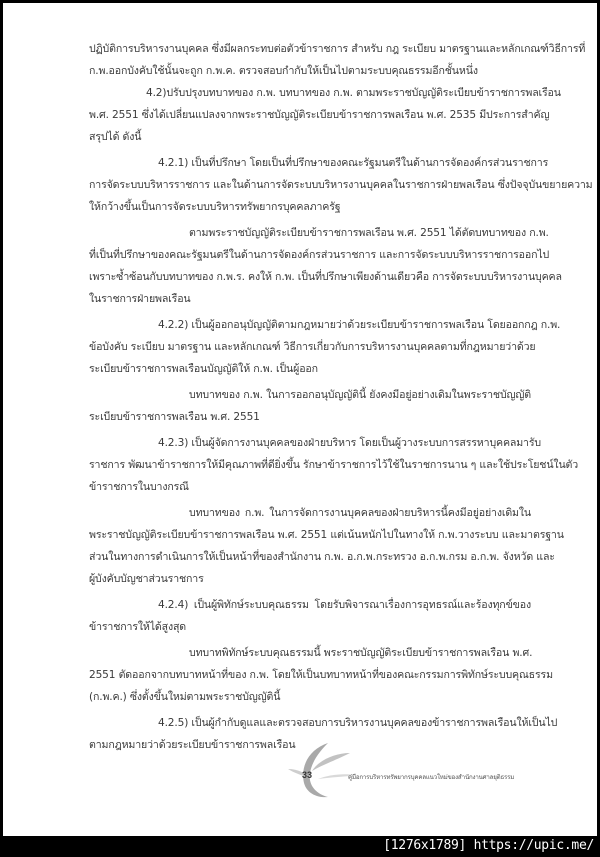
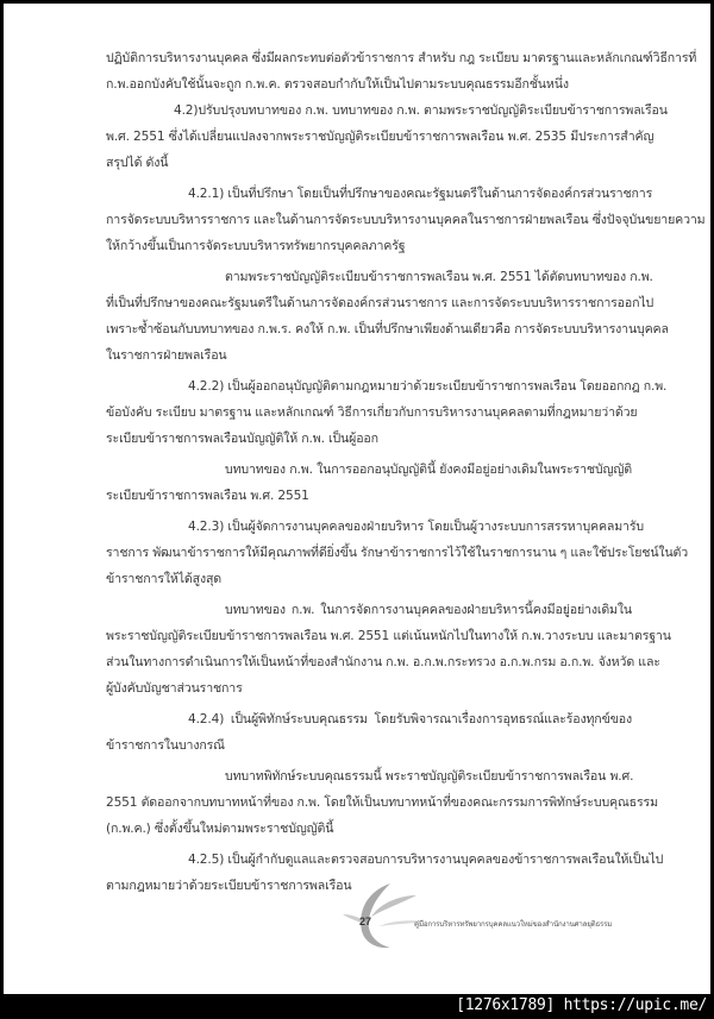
  ปฏิบัติการบริหารงานบุคคล ซึ่งมีผลกระทบต่อตัวข้าราชการ สำหรับ กฎ ระเบียบ มาตรฐานและหลักเกณฑ์วิธีการที่
  ก.พ.ออกบังคับใช้นั้นจะถูก ก.พ.ค. ตรวจสอบกำกับให้เป็นไปตามระบบคุณธรรมอีกชั้นหนึ่ง
  4.2)ปรับปรุงบทบาทของ ก.พ. บทบาทของ ก.พ. ตามพระราชบัญญัติระเบียบข้าราชการพลเรือน
  พ.ศ. 2551 ซึ่งได้เปลี่ยนแปลงจากพระราชบัญญัติระเบียบข้าราชการพลเรือน พ.ศ. 2535 มีประการสำคัญ
  สรุปได้ ดังนี้
  4.2.1) เป็นที่ปรึกษา โดยเป็นที่ปรึกษาของคณะรัฐมนตรีในด้านการจัดองค์กรส่วนราชการ
  การจัดระบบบริหารราชการ และในด้านการจัดระบบบริหารงานบุคคลในราชการฝ่ายพลเรือน ซึ่งปัจจุบันขยายความ
  ให้กว้างขึ้นเป็นการจัดระบบบริหารทรัพยากรบุคคลภาครัฐ
  ตามพระราชบัญญัติระเบียบข้าราชการพลเรือน พ.ศ. 2551 ได้ตัดบทบาทของ ก.พ.
  ที่เป็นที่ปรึกษาของคณะรัฐมนตรีในด้านการจัดองค์กรส่วนราชการ และการจัดระบบบริหารราชการออกไป
  เพราะซ้ำซ้อนกับบทบาทของ ก.พ.ร. คงให้ ก.พ. เป็นที่ปรึกษาเพียงด้านเดียวคือ การจัดระบบบริหารงานบุคคล
  ในราชการฝ่ายพลเรือน
  4.2.2) เป็นผู้ออกอนุบัญญัติตามกฎหมายว่าด้วยระเบียบข้าราชการพลเรือน โดยออกกฎ ก.พ.
  ข้อบังคับ ระเบียบ มาตรฐาน และหลักเกณฑ์ วิธีการเกี่ยวกับการบริหารงานบุคคลตามที่กฎหมายว่าด้วย
  ระเบียบข้าราชการพลเรือนบัญญัติให้ ก.พ. เป็นผู้ออก
  บทบาทของ ก.พ. ในการออกอนุบัญญัตินี้ ยังคงมีอยู่อย่างเดิมในพระราชบัญญัติ
  ระเบียบข้าราชการพลเรือน พ.ศ. 2551
  4.2.3) เป็นผู้จัดการงานบุคคลของฝ่ายบริหาร โดยเป็นผู้วางระบบการสรรหาบุคคลมารับ
  ราชการ พัฒนาข้าราชการให้มีคุณภาพที่ดียิ่งขึ้น รักษาข้าราชการไว้ใช้ในราชการนาน ๆ และใช้ประโยชน์ในตัว
- ข้าราชการในบางกรณี
+ ข้าราชการให้ได้สูงสุด
  บทบาทของ ก.พ. ในการจัดการงานบุคคลของฝ่ายบริหารนี้คงมีอยู่อย่างเดิมใน
  พระราชบัญญัติระเบียบข้าราชการพลเรือน พ.ศ. 2551 แต่เน้นหนักไปในทางให้ ก.พ.วางระบบ และมาตรฐาน
  ส่วนในทางการดำเนินการให้เป็นหน้าที่ของสำนักงาน ก.พ. อ.ก.พ.กระทรวง อ.ก.พ.กรม อ.ก.พ. จังหวัด และ
  ผู้บังคับบัญชาส่วนราชการ
  4.2.4) เป็นผู้พิทักษ์ระบบคุณธรรม โดยรับพิจารณาเรื่องการอุทธรณ์และร้องทุกข์ของ
- ข้าราชการให้ได้สูงสุด
+ ข้าราชการในบางกรณี
  บทบาทพิทักษ์ระบบคุณธรรมนี้ พระราชบัญญัติระเบียบข้าราชการพลเรือน พ.ศ.
  2551 ตัดออกจากบทบาทหน้าที่ของ ก.พ. โดยให้เป็นบทบาทหน้าที่ของคณะกรรมการพิทักษ์ระบบคุณธรรม
  (ก.พ.ค.) ซึ่งตั้งขึ้นใหม่ตามพระราชบัญญัตินี้
  4.2.5) เป็นผู้กำกับดูแลและตรวจสอบการบริหารงานบุคคลของข้าราชการพลเรือนให้เป็นไป
  ตามกฎหมายว่าด้วยระเบียบข้าราชการพลเรือน
- 33
+ 27
  [1276x1789] https://upic.me/
